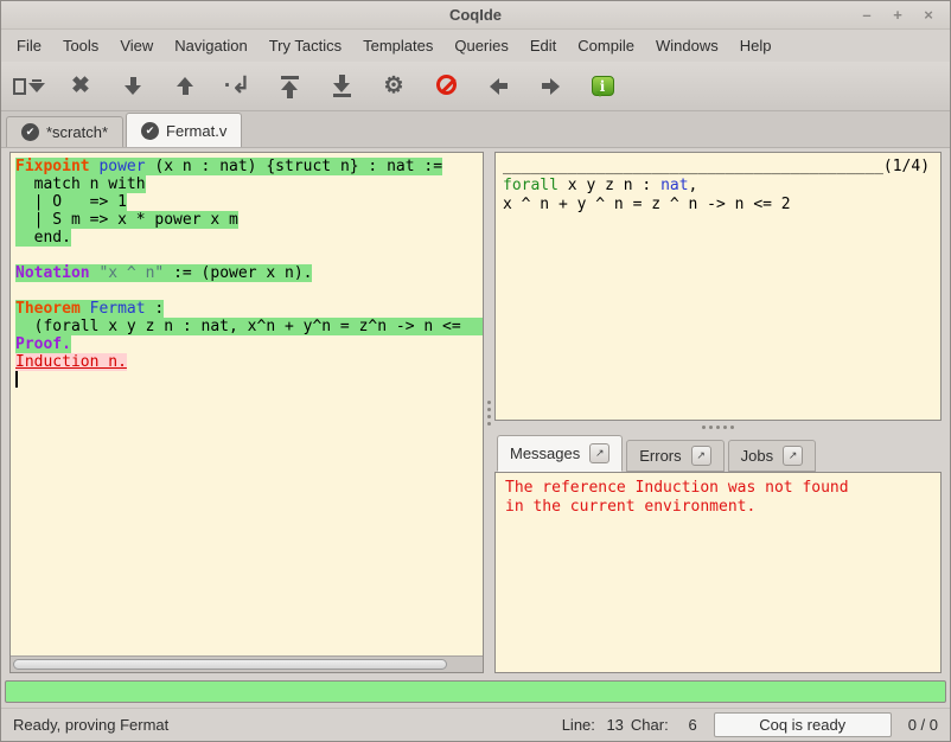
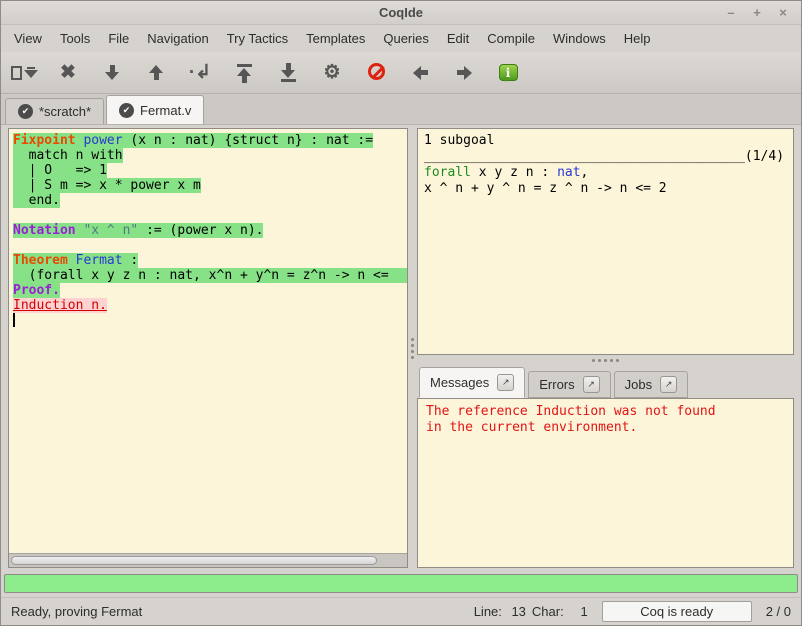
  CoqIde
  –
  +
  ×
- File
+ View
  Tools
- View
+ File
  Navigation
  Try Tactics
  Templates
  Queries
  Edit
  Compile
  Windows
  Help
  ✖
  ·↲
  ⚙
  i
  ✔
  *scratch*
  ✔
  Fermat.v
  Fixpoint power (x n : nat) {struct n} : nat :=
  match n with
  | O => 1
  | S m => x * power x m
  end.
  Notation "x ^ n" := (power x n).
  Theorem Fermat :
  (forall x y z n : nat, x^n + y^n = z^n -> n <=
  Proof.
  Induction n.
+ 1 subgoal
  _________________________________________(1/4)
  forall x y z n : nat,
  x ^ n + y ^ n = z ^ n -> n <= 2
  Messages
  ↗
  Errors
  ↗
  Jobs
  ↗
  The reference Induction was not found
  in the current environment.
  Ready, proving Fermat
  Line:
  13
  Char:
- 6
+ 1
  Coq is ready
- 0 / 0
+ 2 / 0
